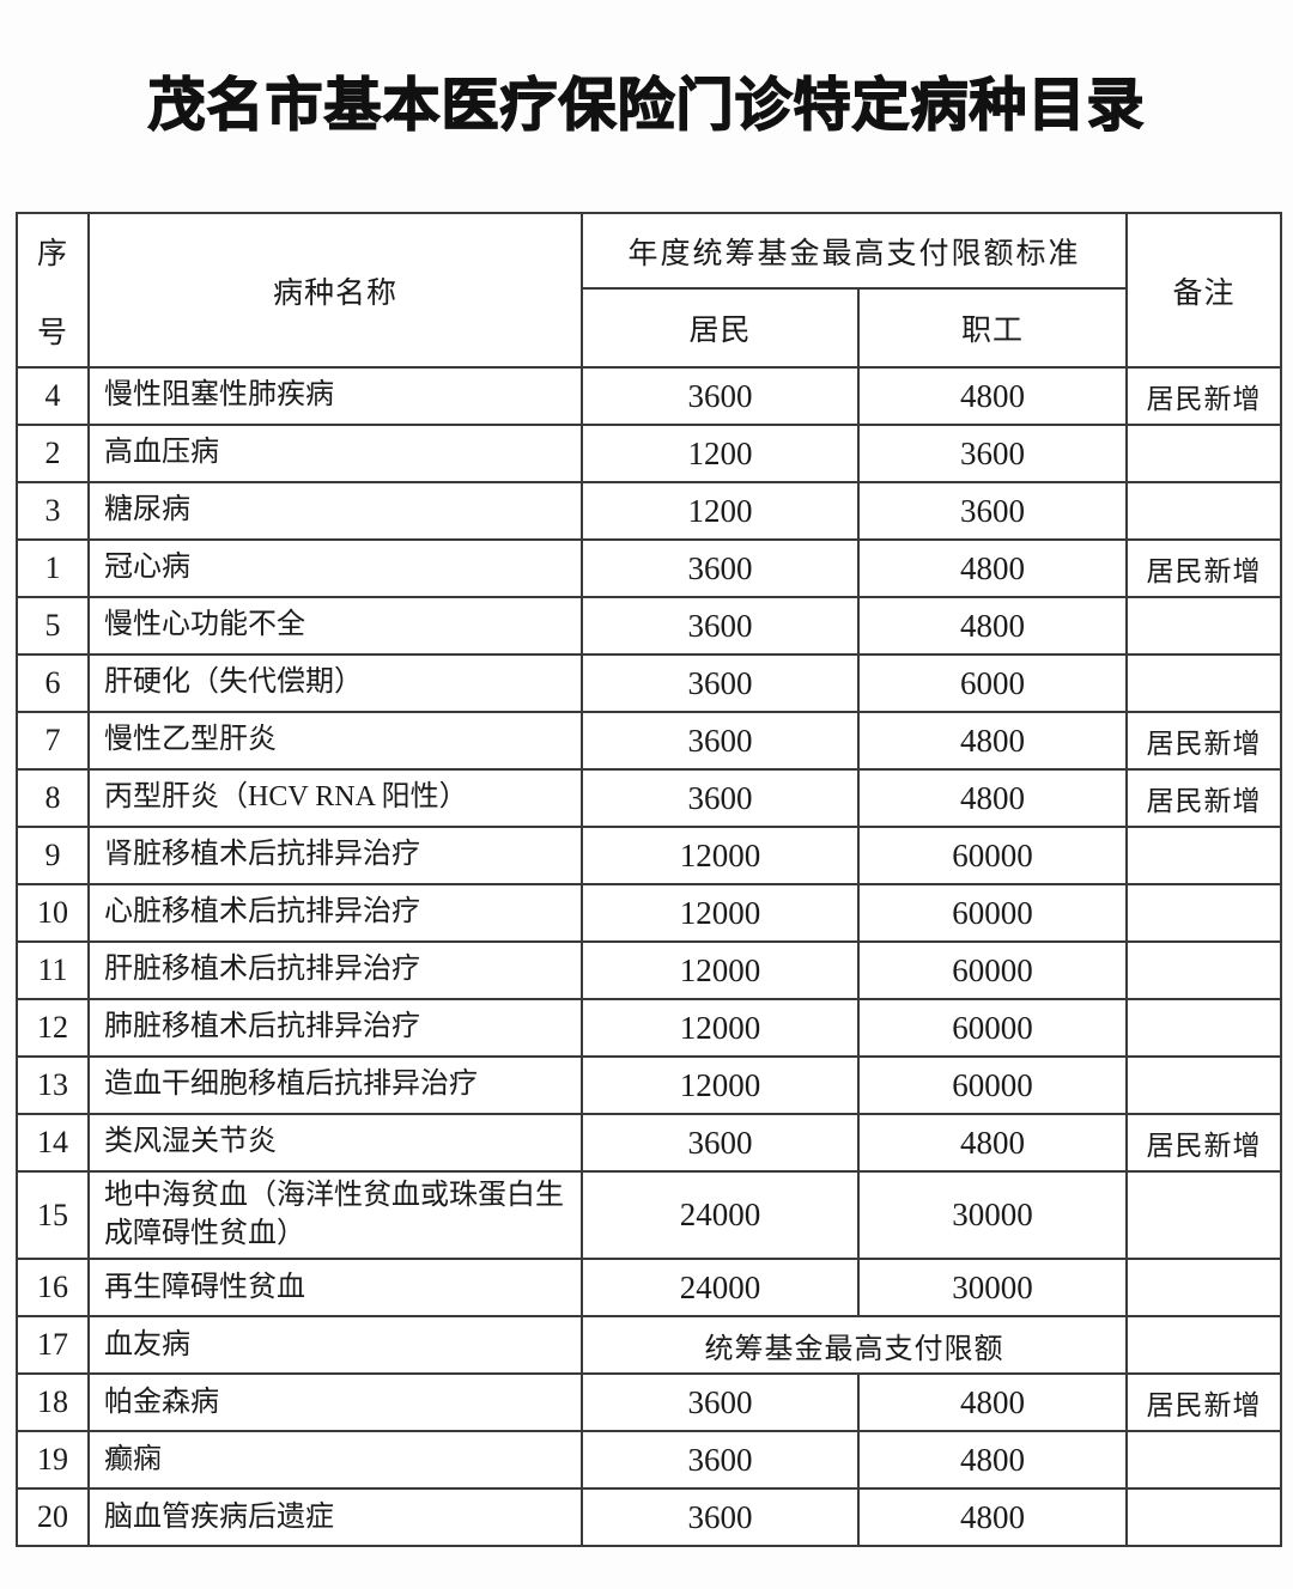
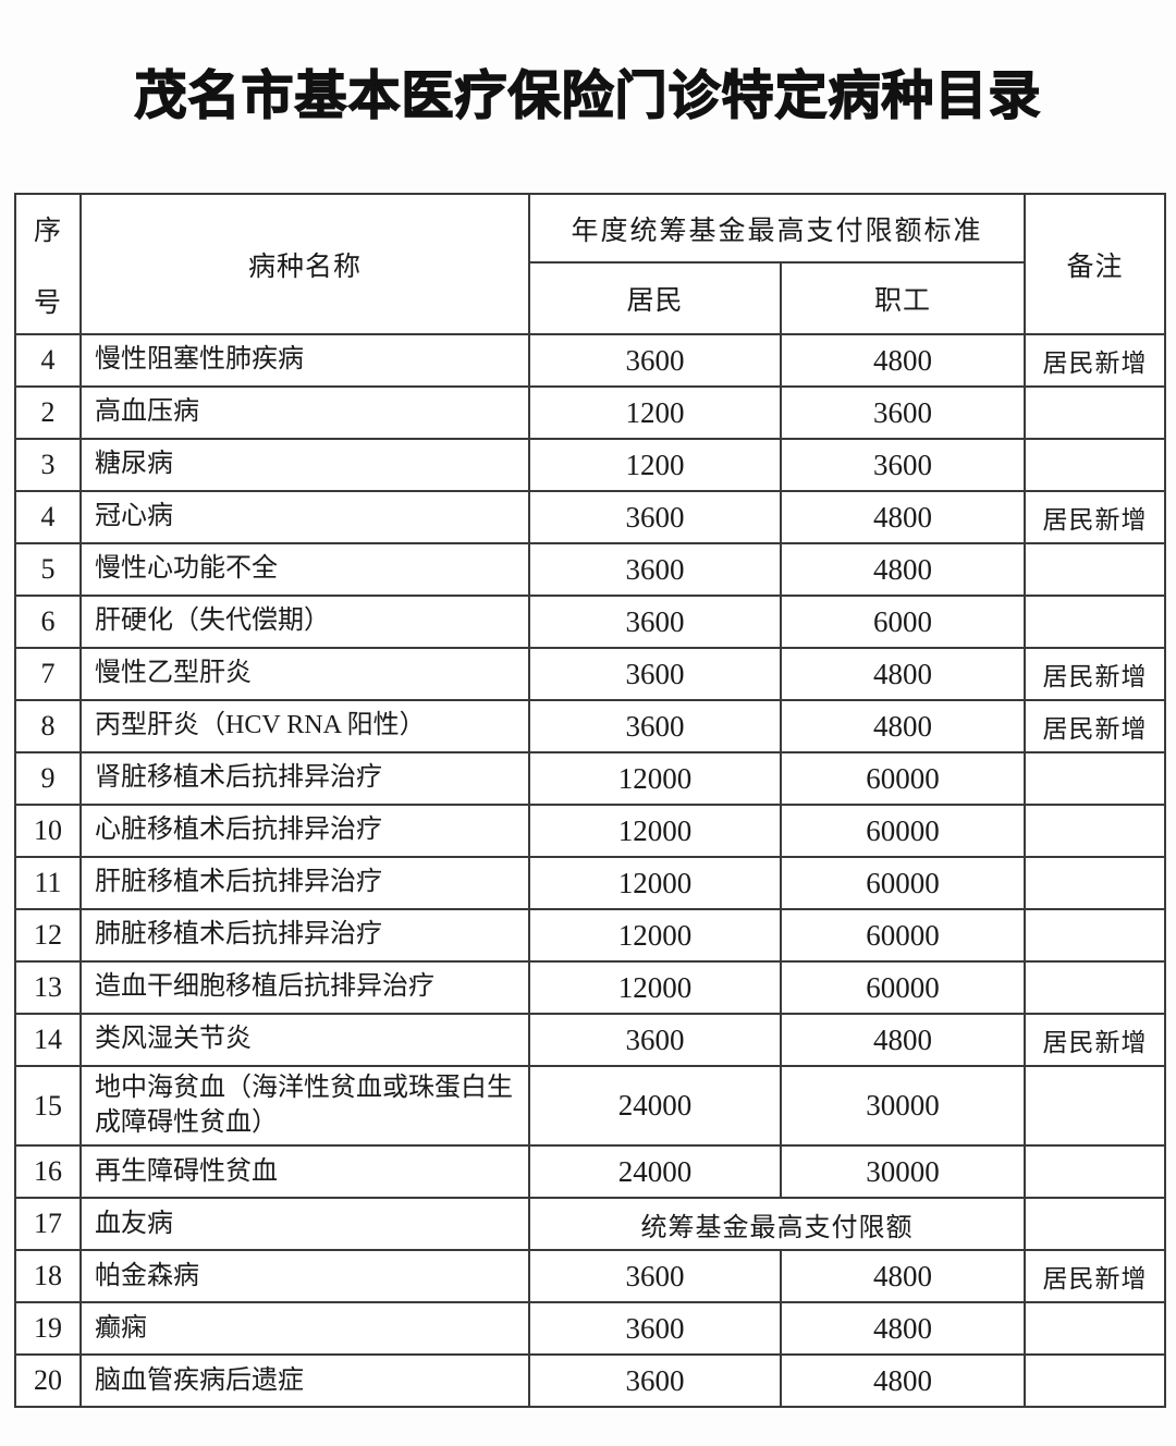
  茂名市基本医疗保险门诊特定病种目录
  序 号	病种名称	年度统筹基金最高支付限额标准	备注
  居民	职工
  4	慢性阻塞性肺疾病	3600	4800	居民新增
  2	高血压病	1200	3600
  3	糖尿病	1200	3600
- 1	冠心病	3600	4800	居民新增
+ 4	冠心病	3600	4800	居民新增
  5	慢性心功能不全	3600	4800
  6	肝硬化（失代偿期）	3600	6000
  7	慢性乙型肝炎	3600	4800	居民新增
  8	丙型肝炎（HCV RNA 阳性）	3600	4800	居民新增
  9	肾脏移植术后抗排异治疗	12000	60000
  10	心脏移植术后抗排异治疗	12000	60000
  11	肝脏移植术后抗排异治疗	12000	60000
  12	肺脏移植术后抗排异治疗	12000	60000
  13	造血干细胞移植后抗排异治疗	12000	60000
  14	类风湿关节炎	3600	4800	居民新增
  15	地中海贫血（海洋性贫血或珠蛋白生成障碍性贫血）	24000	30000
  16	再生障碍性贫血	24000	30000
  17	血友病	统筹基金最高支付限额
  18	帕金森病	3600	4800	居民新增
  19	癫痫	3600	4800
  20	脑血管疾病后遗症	3600	4800
